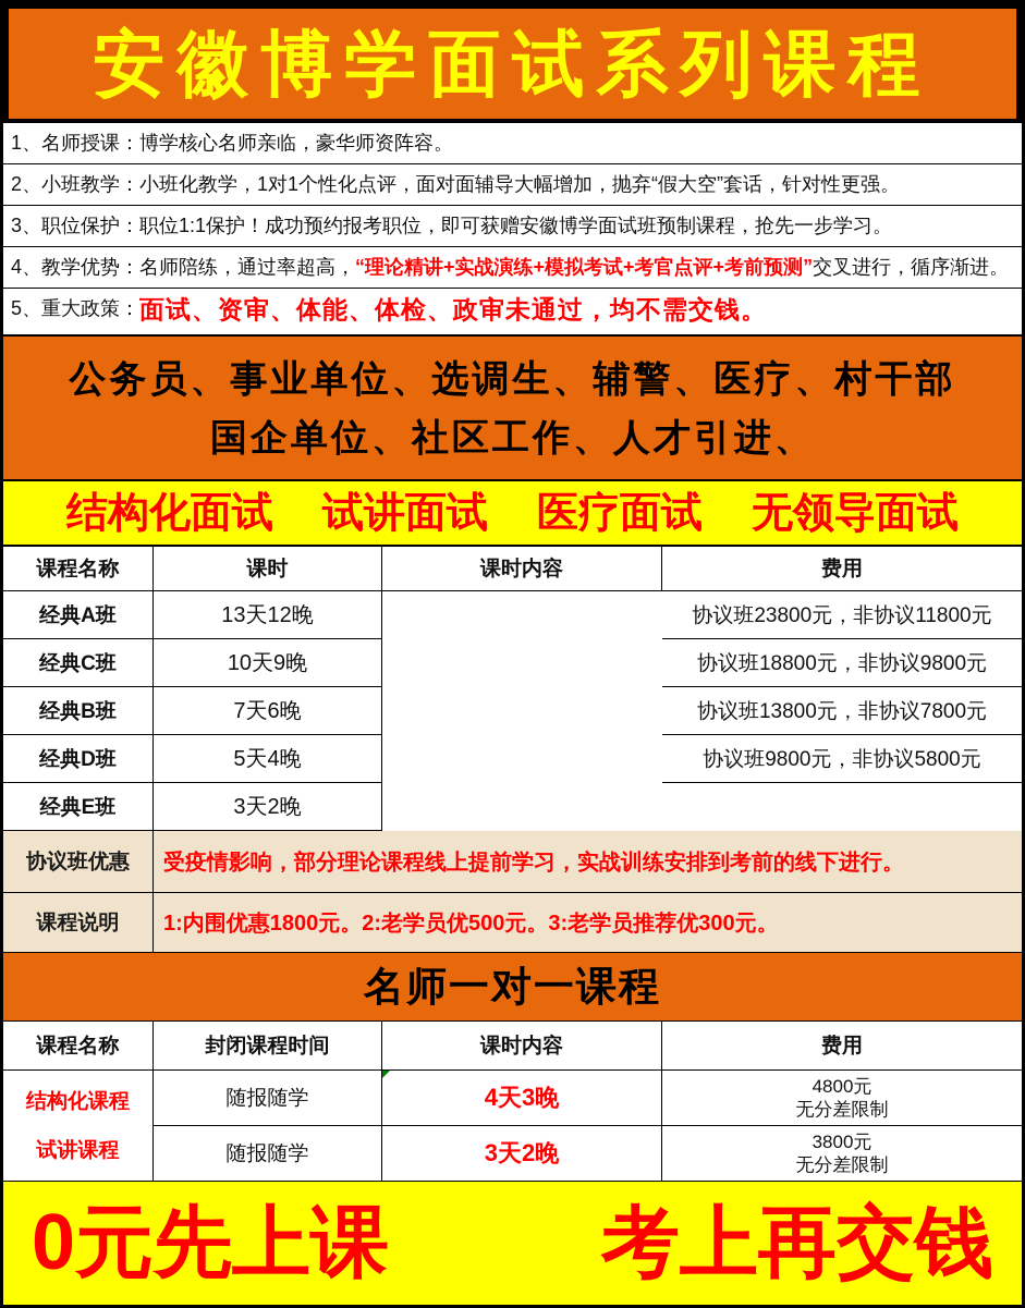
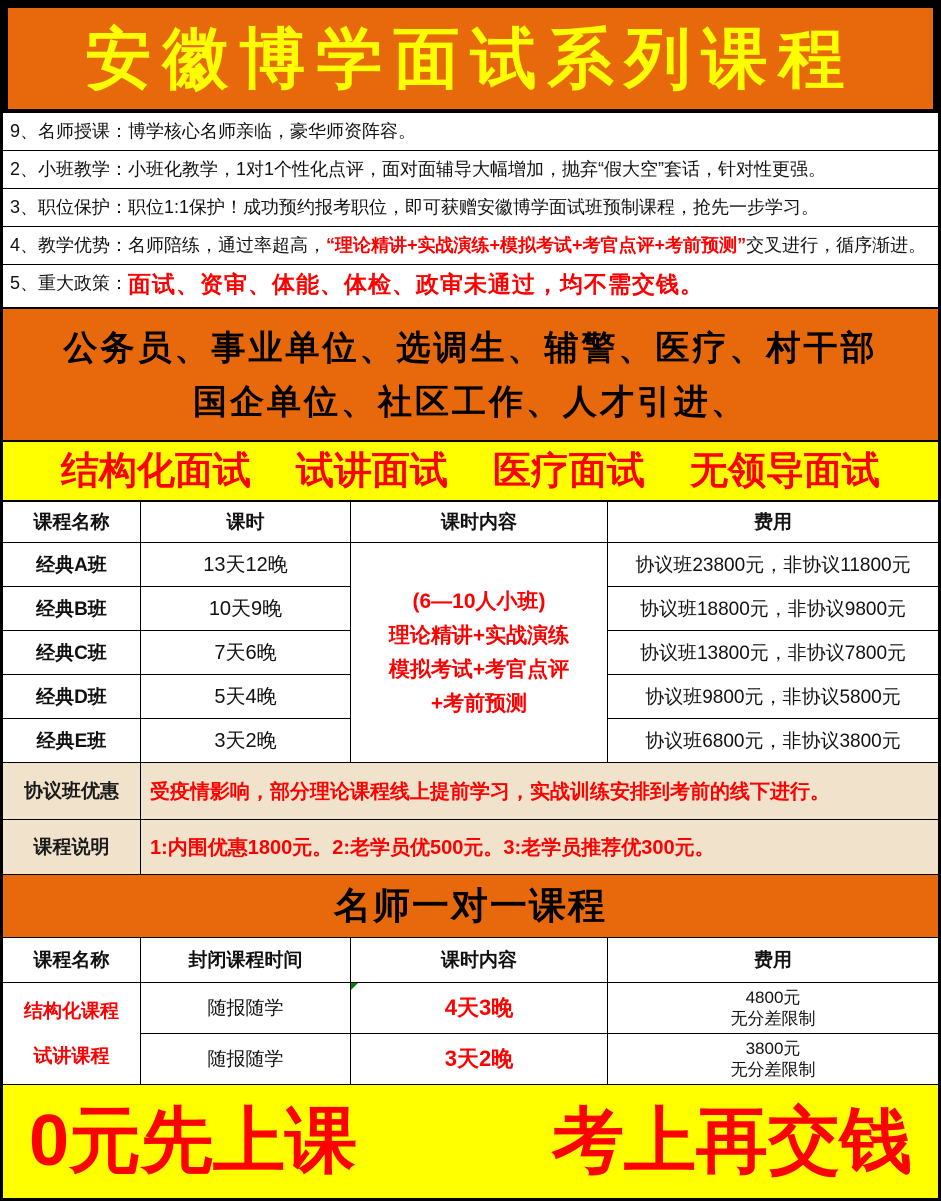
  安徽博学面试系列课程
- 1、名师授课：博学核心名师亲临，豪华师资阵容。
+ 9、名师授课：博学核心名师亲临，豪华师资阵容。
  2、小班教学：小班化教学，1对1个性化点评，面对面辅导大幅增加，抛弃“假大空”套话，针对性更强。
  3、职位保护：职位1:1保护！成功预约报考职位，即可获赠安徽博学面试班预制课程，抢先一步学习。
  4、教学优势：名师陪练，通过率超高，
  “理论精讲+实战演练+模拟考试+考官点评+考前预测”
  交叉进行，循序渐进。
  5、重大政策：
  面试、资审、体能、体检、政审未通过，均不需交钱。
  公务员、事业单位、选调生、辅警、医疗、村干部
  国企单位、社区工作、人才引进、
  结构化面试
  试讲面试
  医疗面试
  无领导面试
  课程名称
  课时
  课时内容
  费用
  经典A班
  13天12晚
  协议班23800元，非协议11800元
- 经典C班
+ 经典B班
  10天9晚
  协议班18800元，非协议9800元
- 经典B班
+ 经典C班
  7天6晚
  协议班13800元，非协议7800元
  经典D班
  5天4晚
  协议班9800元，非协议5800元
  经典E班
  3天2晚
+ 协议班6800元，非协议3800元
+ (6—10人小班)
+ 理论精讲+实战演练
+ 模拟考试+考官点评
+ +考前预测
  协议班优惠
  受疫情影响，部分理论课程线上提前学习，实战训练安排到考前的线下进行。
  课程说明
  1:内围优惠1800元。2:老学员优500元。3:老学员推荐优300元。
  名师一对一课程
  课程名称
  封闭课程时间
  课时内容
  费用
  结构化课程
  试讲课程
  随报随学
  4天3晚
  4800元
  无分差限制
  随报随学
  3天2晚
  3800元
  无分差限制
  0元先上课
  考上再交钱
